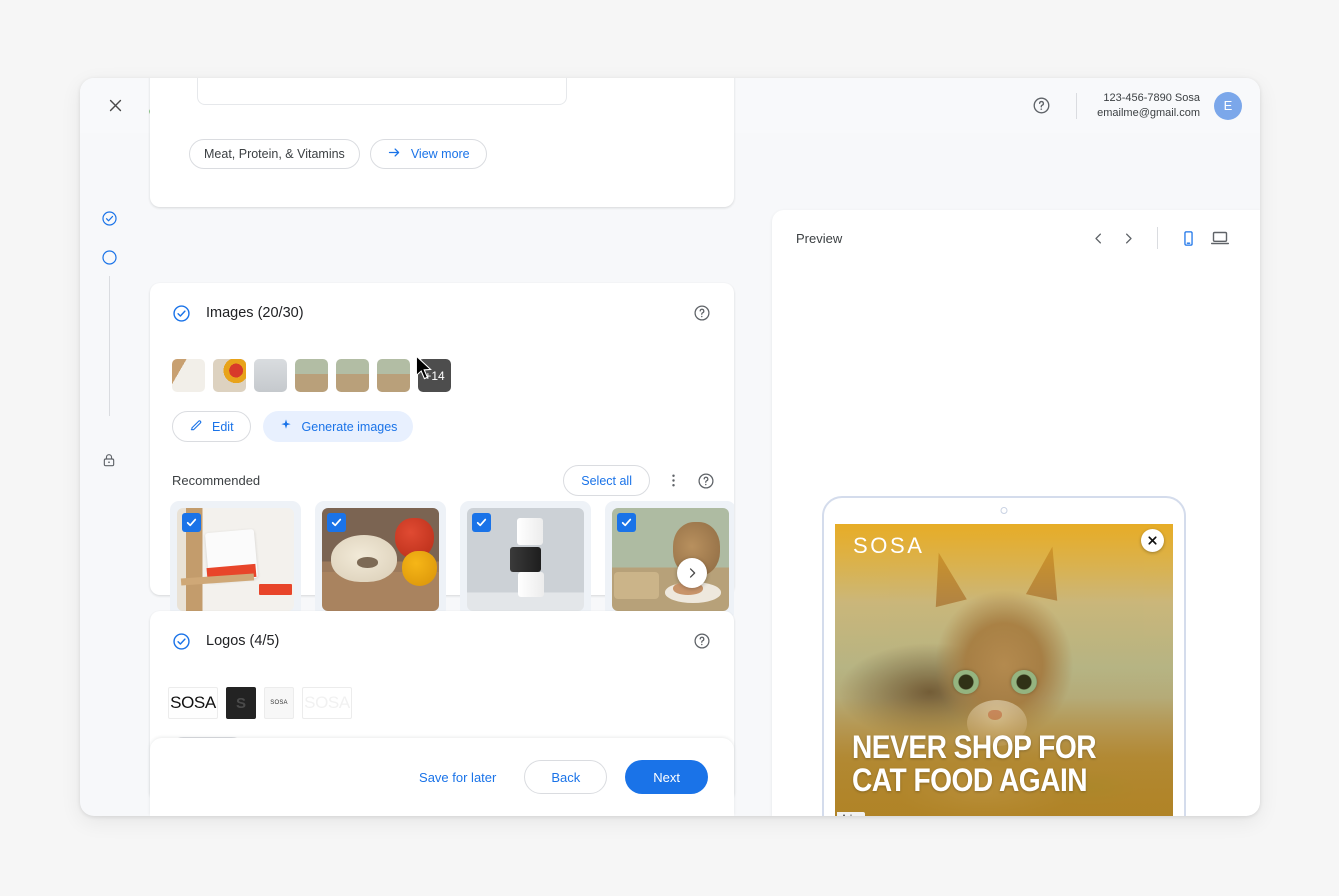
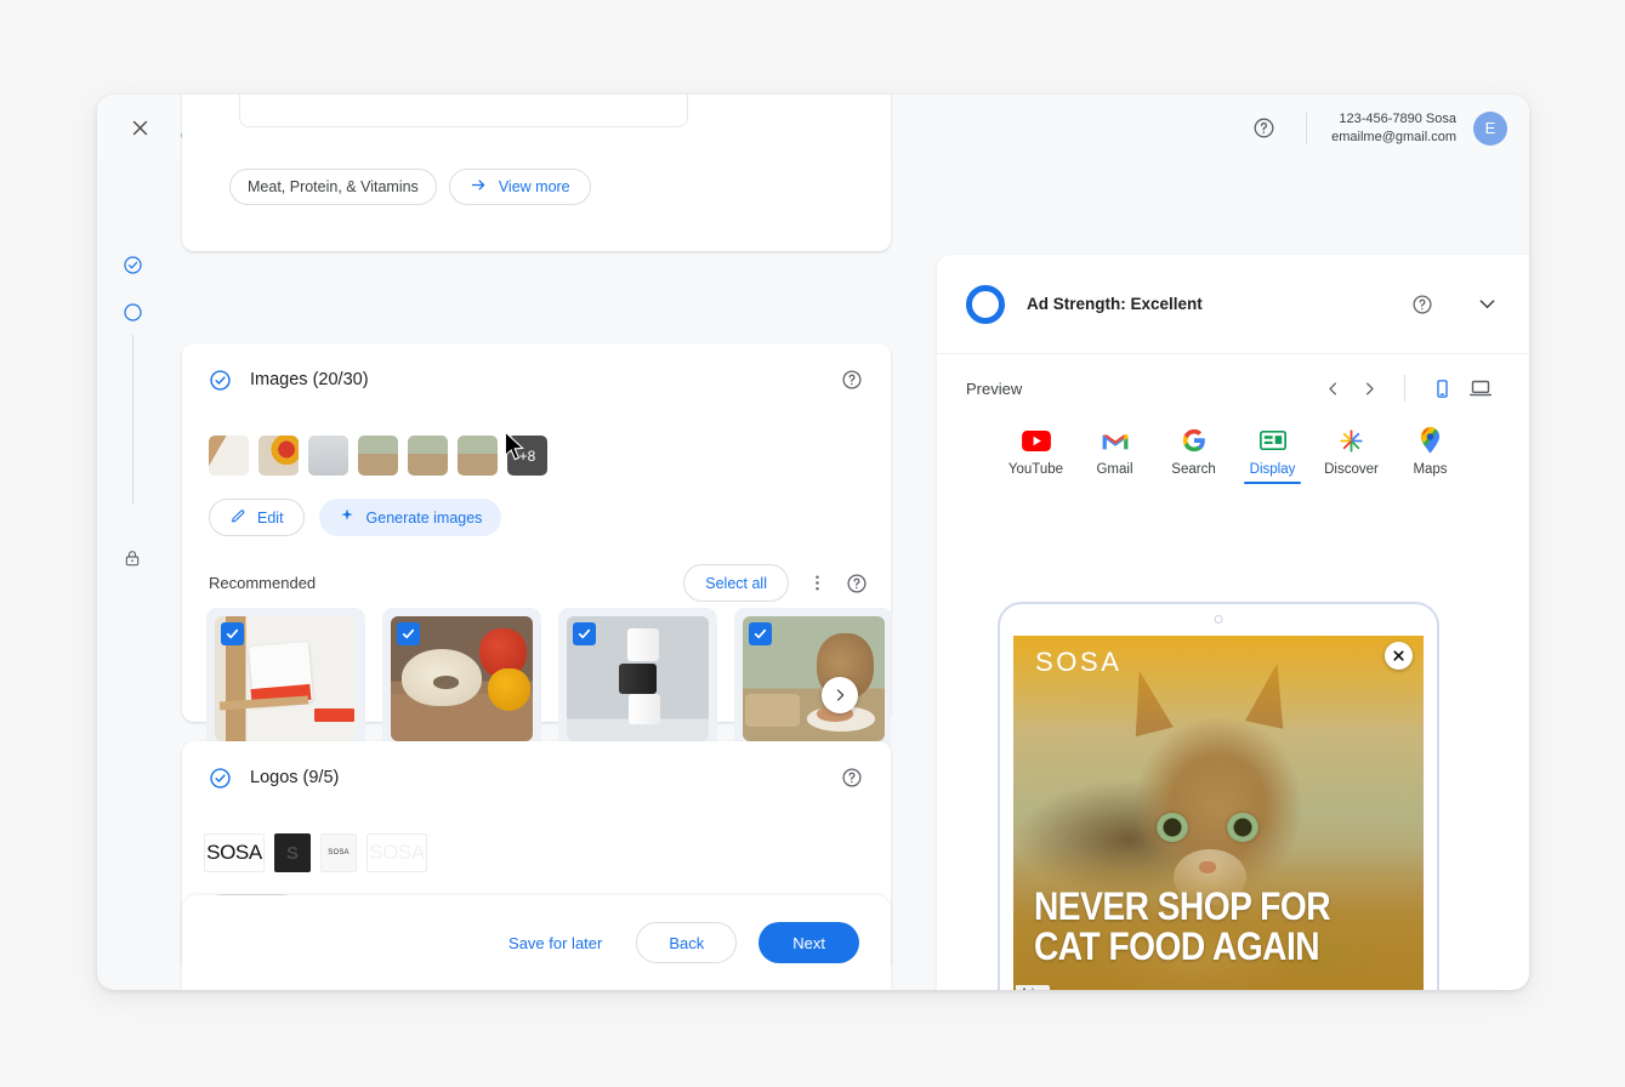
  123-456-7890 Sosa
  emailme@gmail.com
  E
  Meat, Protein, & Vitamins
  View more
  Images (20/30)
- +14
+ +8
  Edit
  Generate images
  Recommended
  Select all
- Logos (4/5)
+ Logos (9/5)
  SOSA
  S
+ Ad Strength: Excellent
  Preview
+ YouTube
+ Gmail
+ Search
+ Display
+ Discover
+ Maps
  SOSA
  NEVER SHOP FOR
  CAT FOOD AGAIN
  Save for later
  Back
  Next
